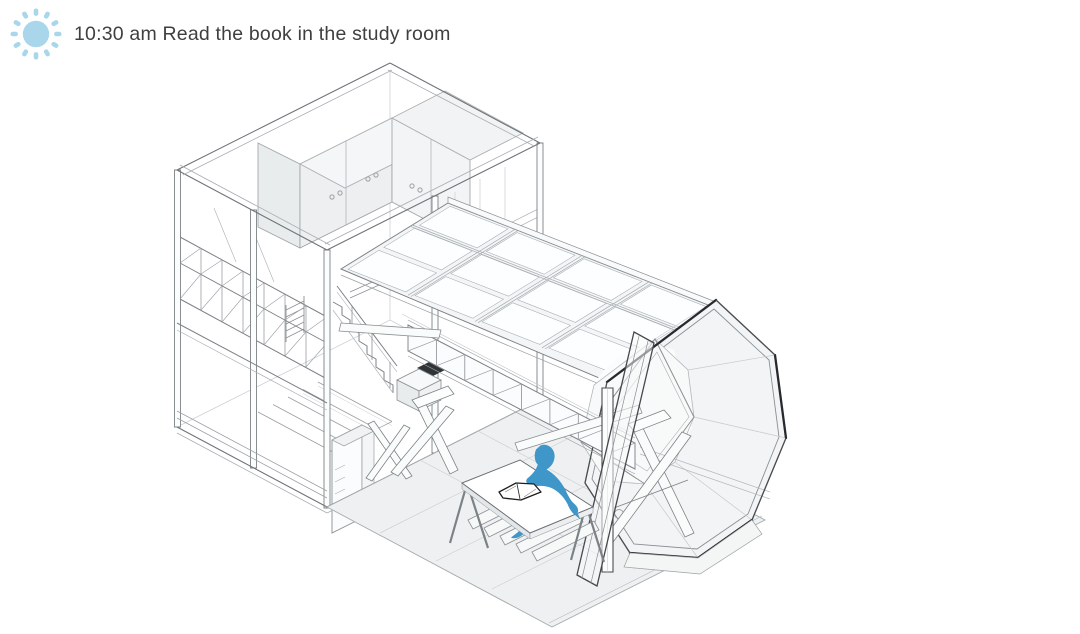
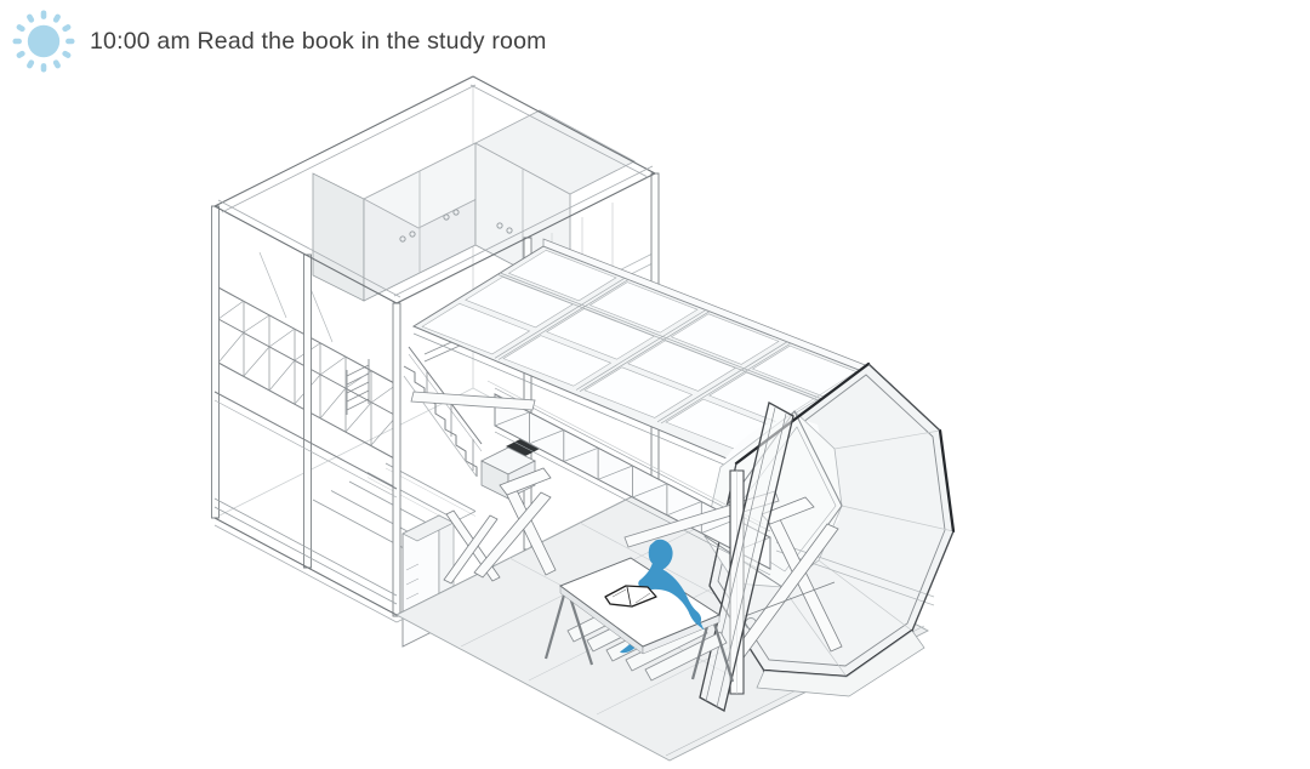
- 10:30 am Read the book in the study room
+ 10:00 am Read the book in the study room
